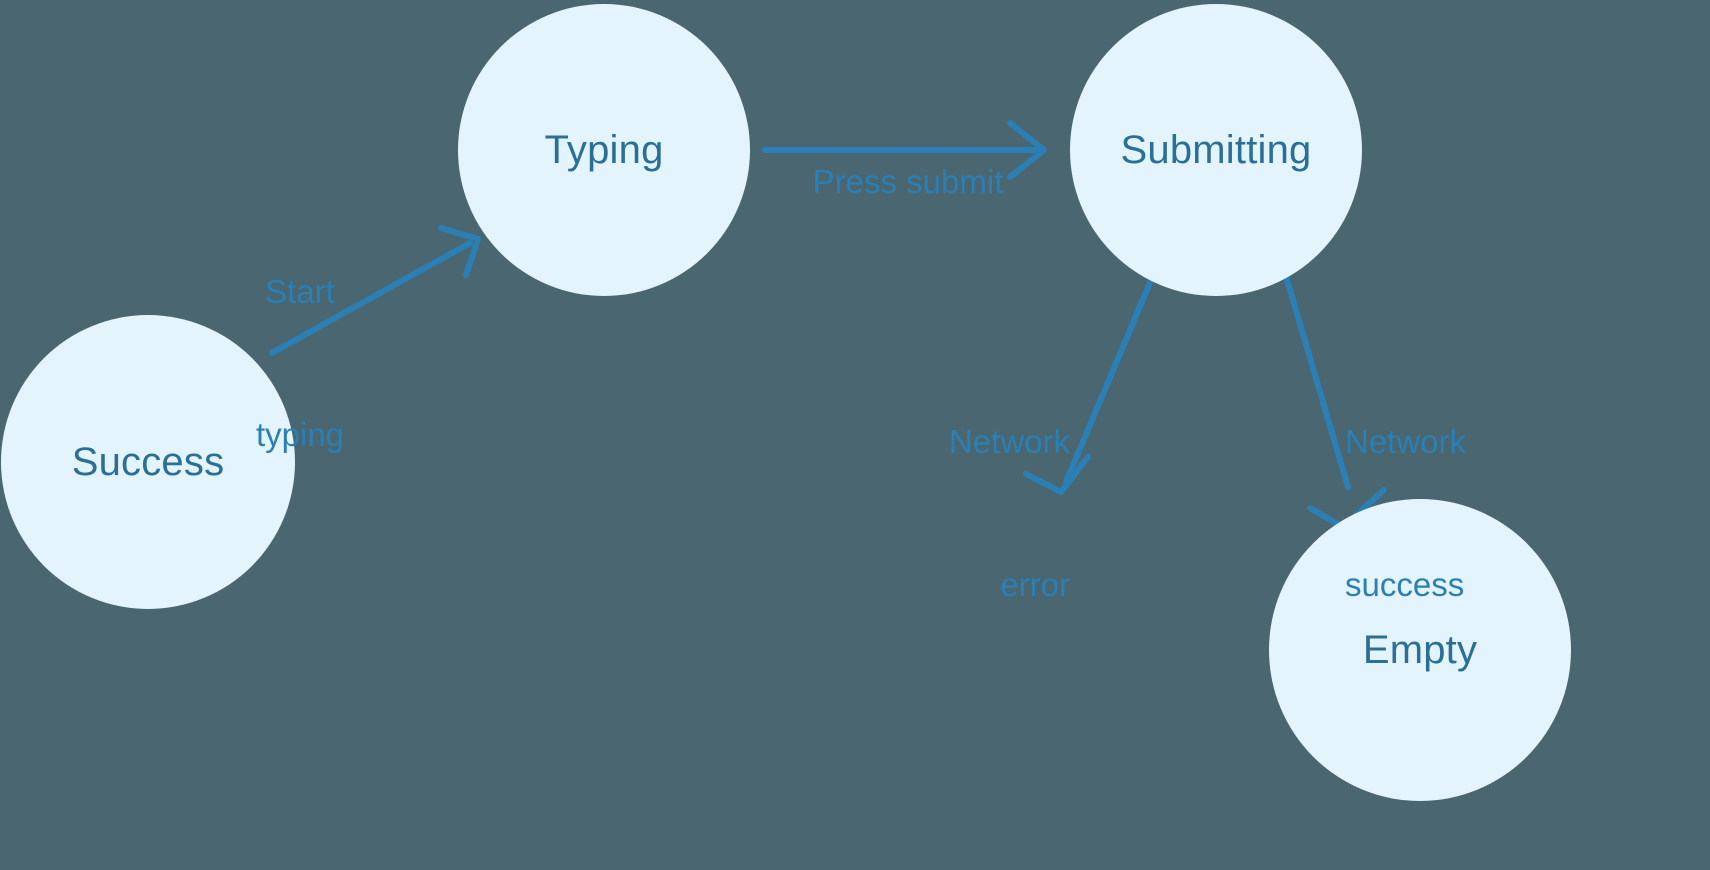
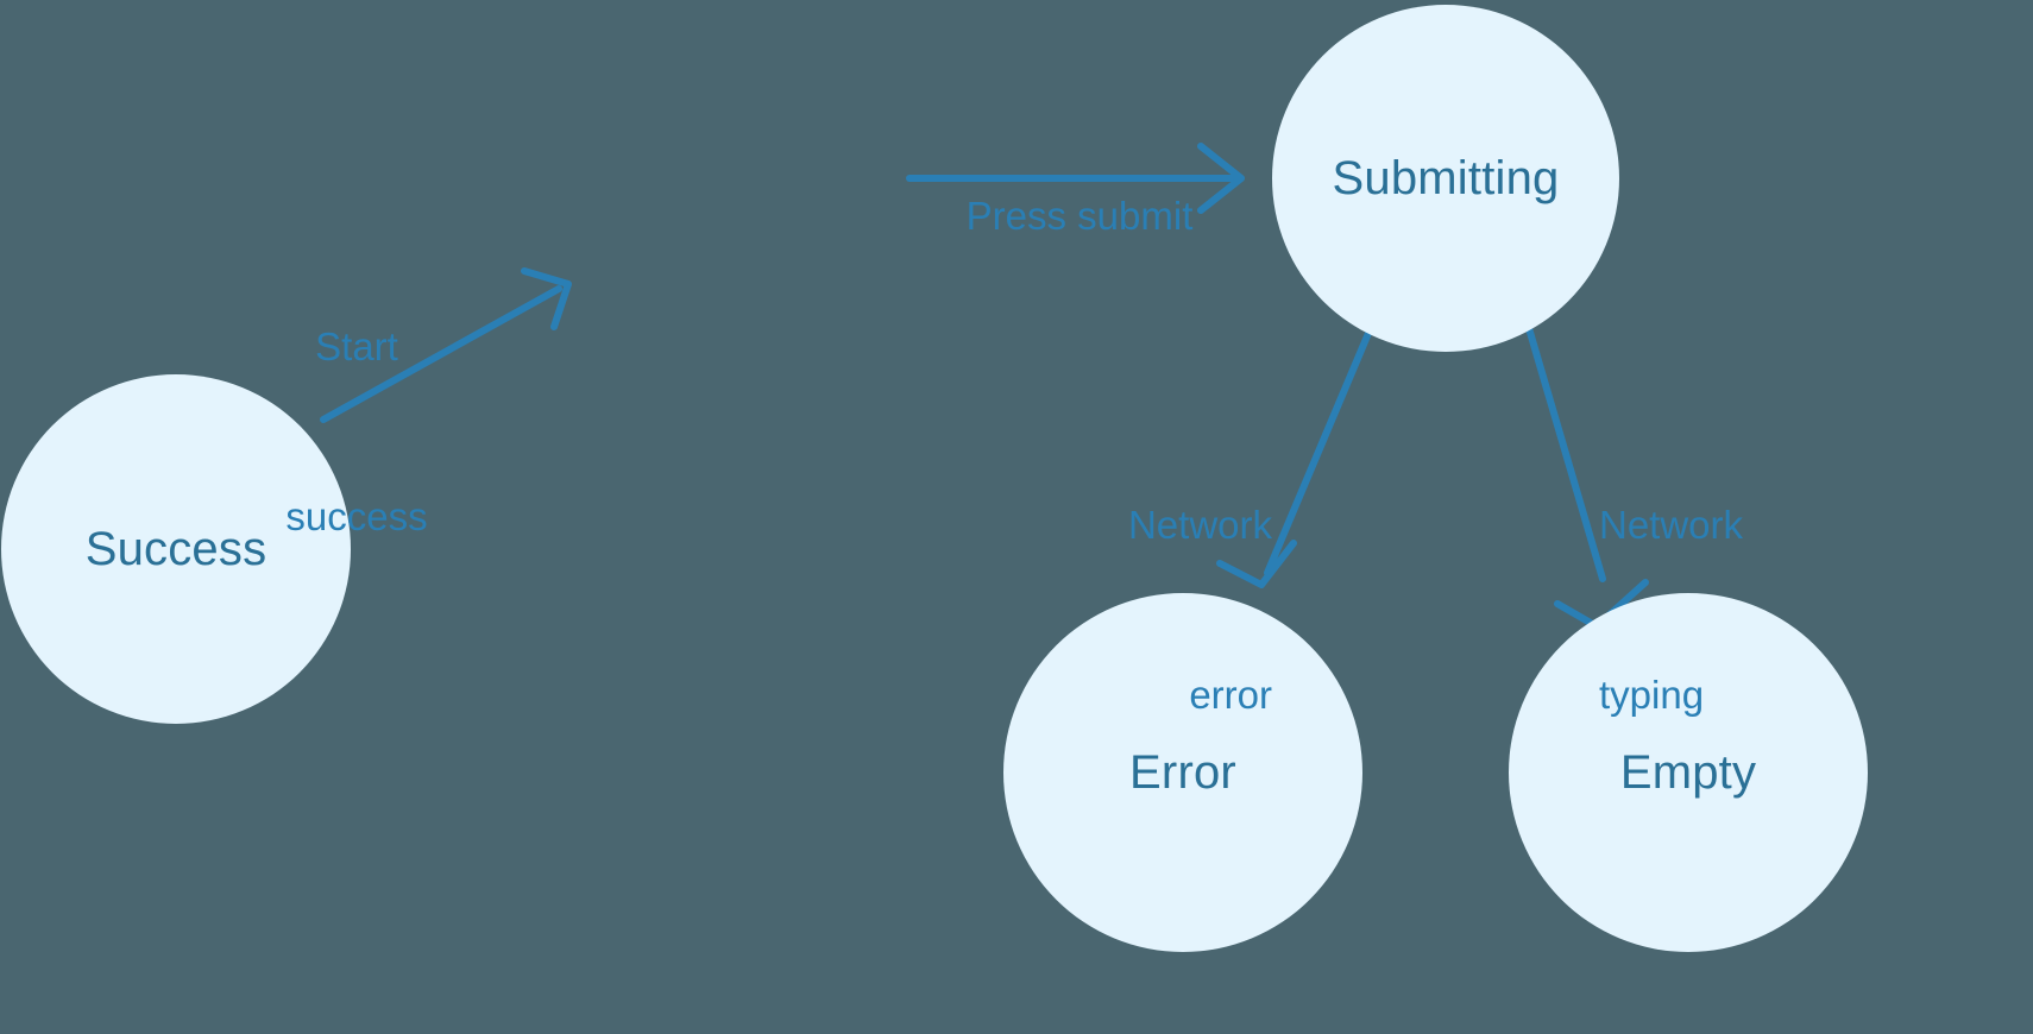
  Success
- Typing
  Submitting
+ Error
  Empty
  Start
- typing
+ success
  Press submit
  Network
  error
  Network
- success
+ typing
